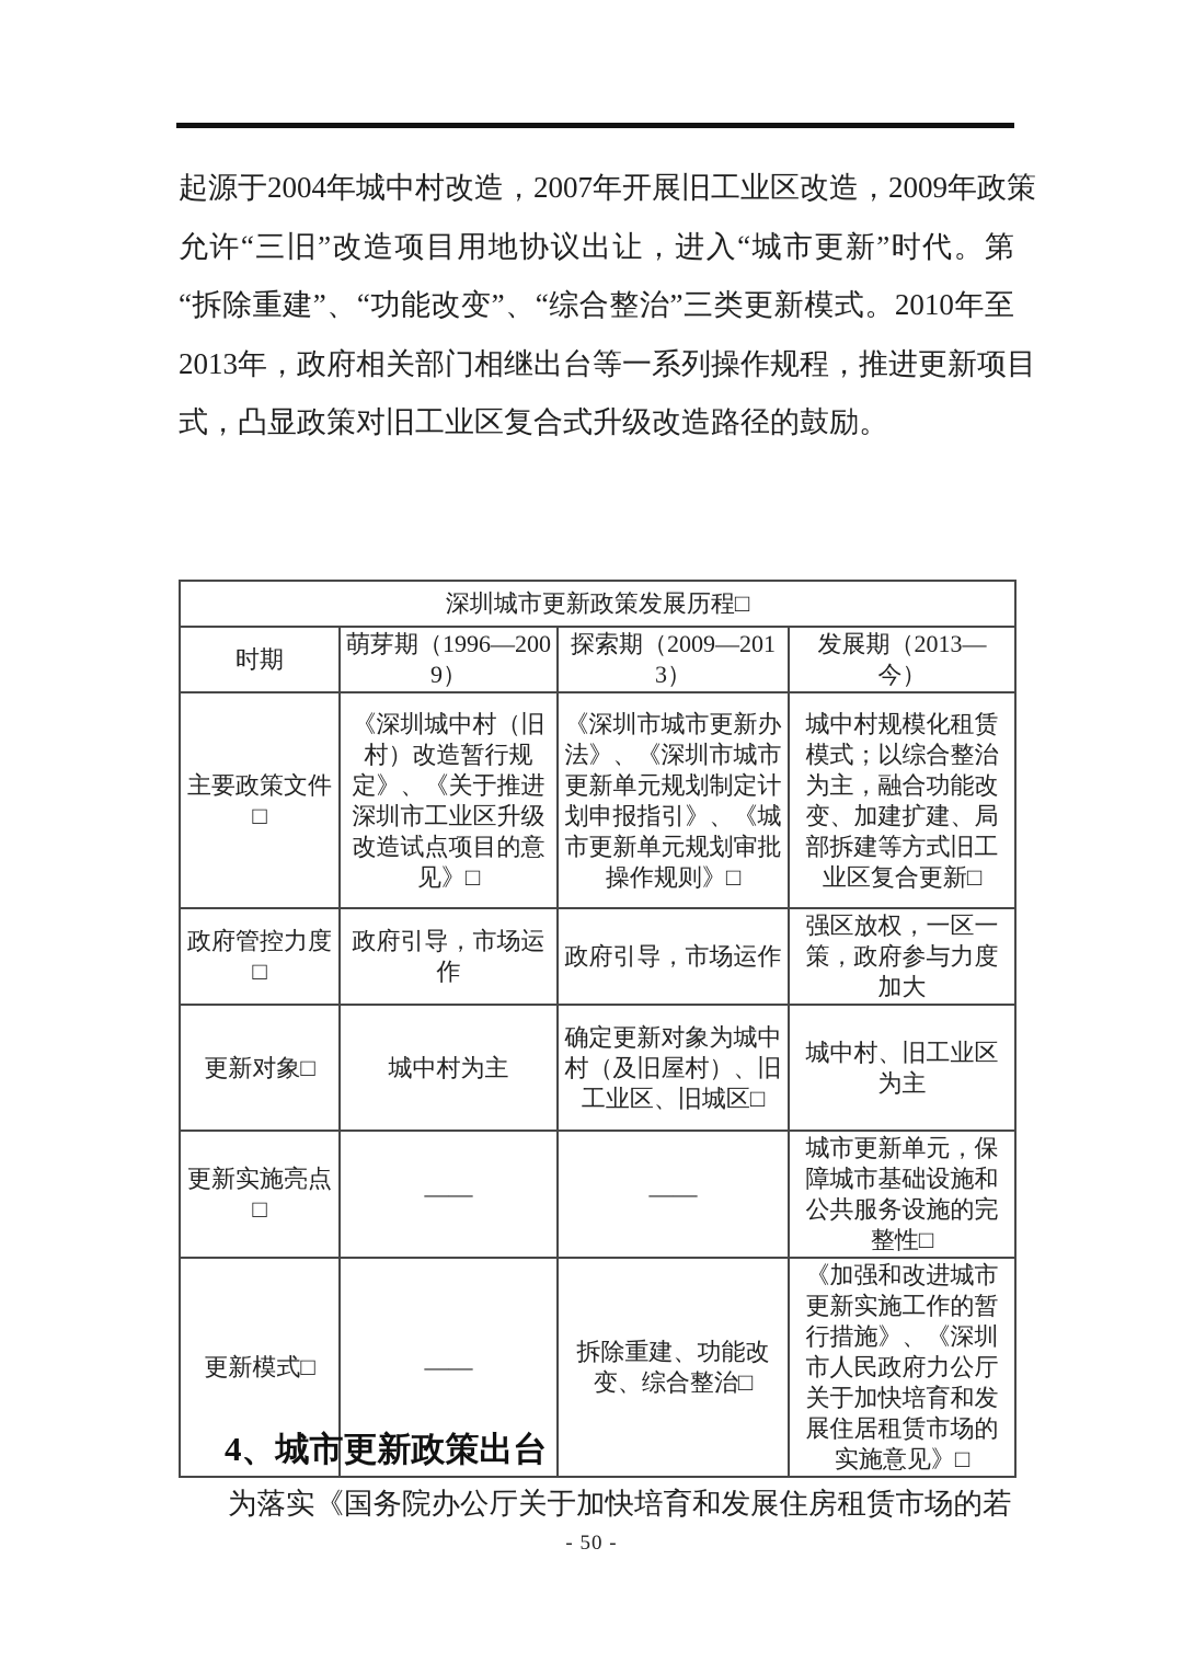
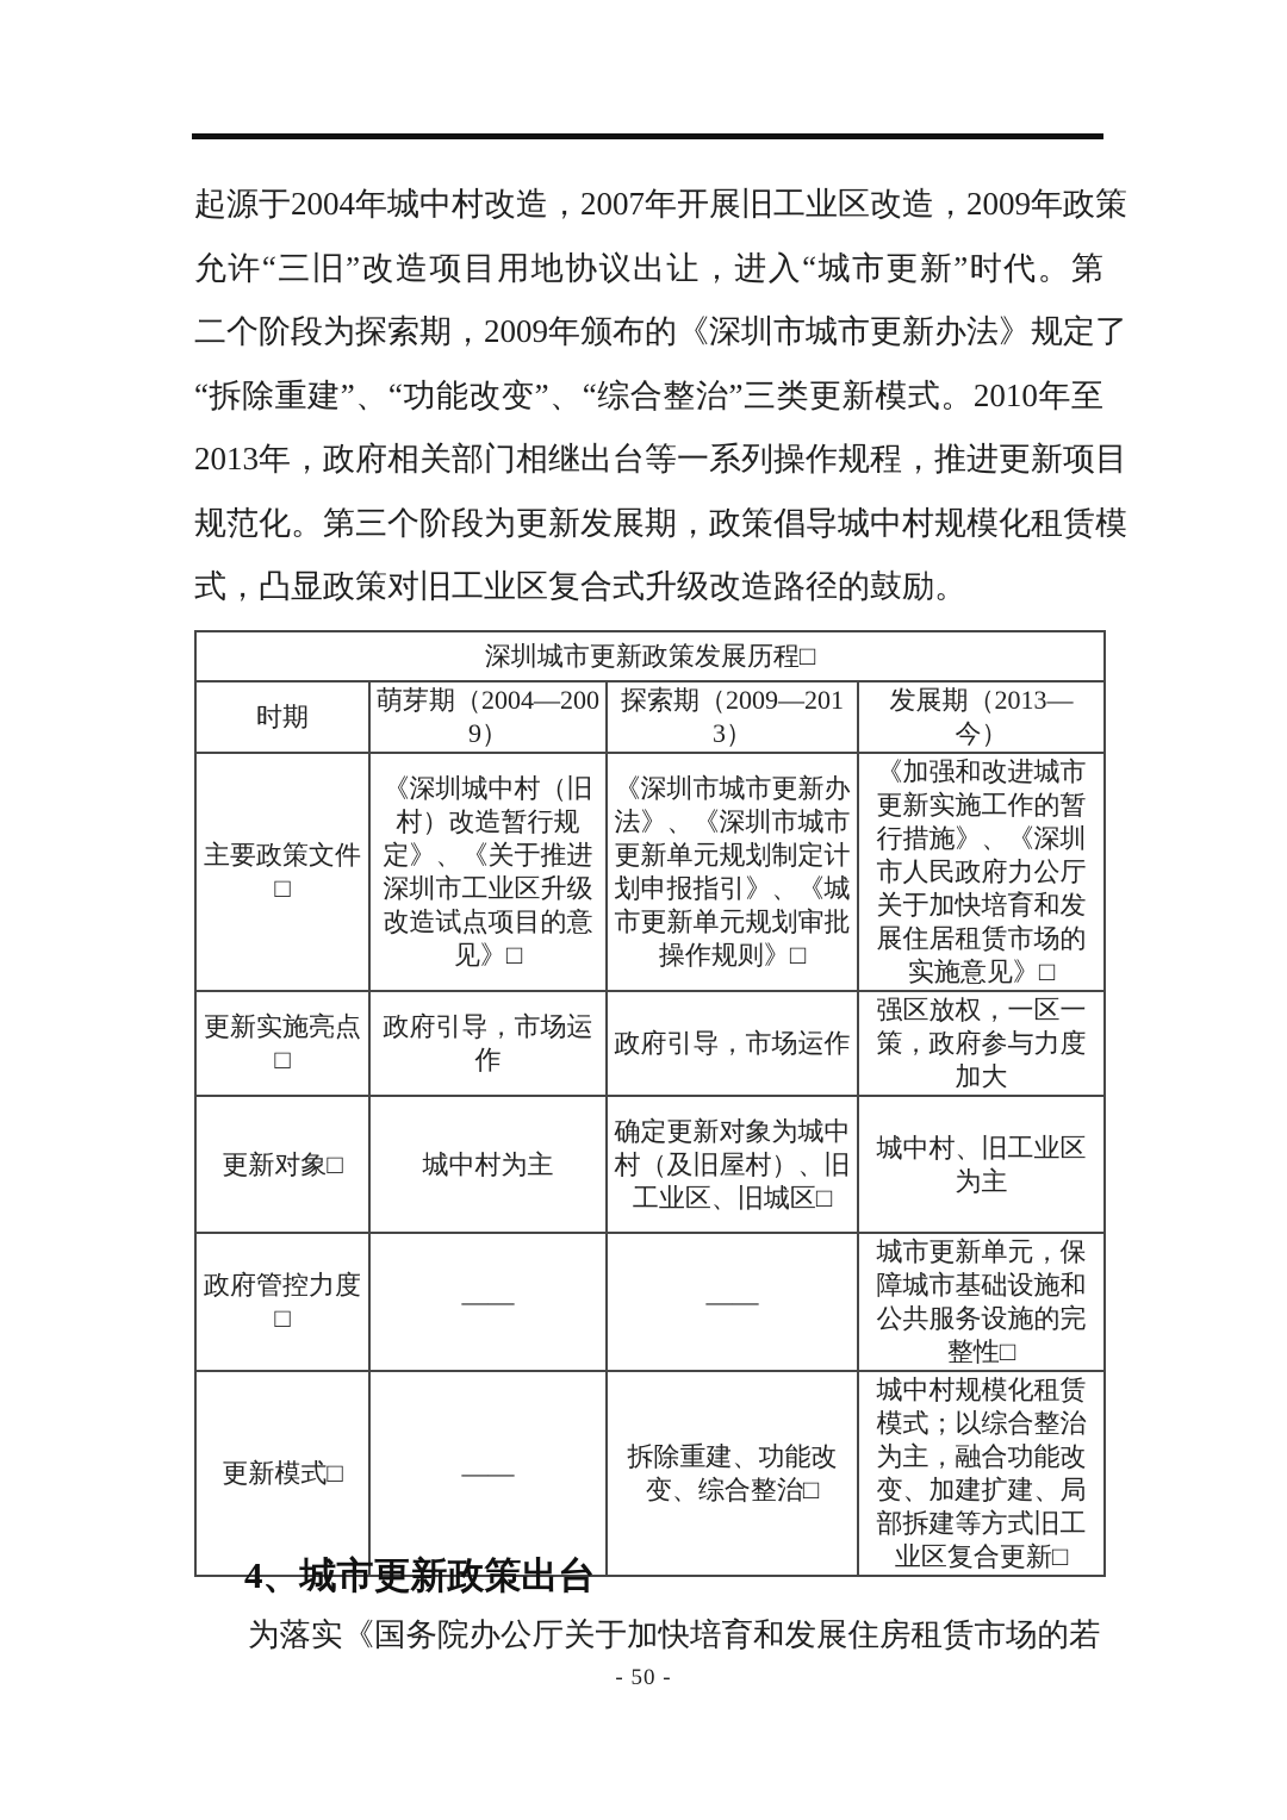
  起源于2004年城中村改造，2007年开展旧工业区改造，2009年政策
  允许“三旧”改造项目用地协议出让，进入“城市更新”时代。第
+ 二个阶段为探索期，2009年颁布的《深圳市城市更新办法》规定了
  “拆除重建”、“功能改变”、“综合整治”三类更新模式。2010年至
  2013年，政府相关部门相继出台等一系列操作规程，推进更新项目
+ 规范化。第三个阶段为更新发展期，政策倡导城中村规模化租赁模
  式，凸显政策对旧工业区复合式升级改造路径的鼓励。
  深圳城市更新政策发展历程□
- 时期	萌芽期（1996—2009）	探索期（2009—2013）	发展期（2013—今）
+ 时期	萌芽期（2004—2009）	探索期（2009—2013）	发展期（2013—今）
- 主要政策文件□	《深圳城中村（旧村）改造暂行规定》、《关于推进深圳市工业区升级改造试点项目的意见》□	《深圳市城市更新办法》、《深圳市城市更新单元规划制定计划申报指引》、《城市更新单元规划审批操作规则》□	城中村规模化租赁模式；以综合整治为主，融合功能改变、加建扩建、局部拆建等方式旧工业区复合更新□
+ 主要政策文件□	《深圳城中村（旧村）改造暂行规定》、《关于推进深圳市工业区升级改造试点项目的意见》□	《深圳市城市更新办法》、《深圳市城市更新单元规划制定计划申报指引》、《城市更新单元规划审批操作规则》□	《加强和改进城市更新实施工作的暂行措施》、《深圳市人民政府力公厅关于加快培育和发展住居租赁市场的实施意见》□
- 政府管控力度□	政府引导，市场运作	政府引导，市场运作	强区放权，一区一策，政府参与力度加大
+ 更新实施亮点□	政府引导，市场运作	政府引导，市场运作	强区放权，一区一策，政府参与力度加大
  更新对象□	城中村为主	确定更新对象为城中村（及旧屋村）、旧工业区、旧城区□	城中村、旧工业区为主
- 更新实施亮点□	——	——	城市更新单元，保障城市基础设施和公共服务设施的完整性□
+ 政府管控力度□	——	——	城市更新单元，保障城市基础设施和公共服务设施的完整性□
- 更新模式□	——	拆除重建、功能改变、综合整治□	《加强和改进城市更新实施工作的暂行措施》、《深圳市人民政府力公厅关于加快培育和发展住居租赁市场的实施意见》□
+ 更新模式□	——	拆除重建、功能改变、综合整治□	城中村规模化租赁模式；以综合整治为主，融合功能改变、加建扩建、局部拆建等方式旧工业区复合更新□
  4、城市更新政策出台
  为落实《国务院办公厅关于加快培育和发展住房租赁市场的若
  - 50 -
